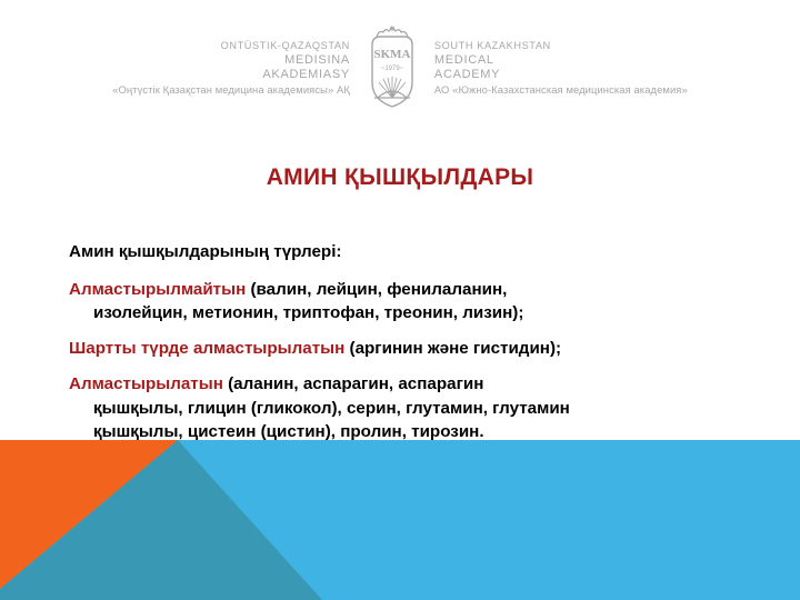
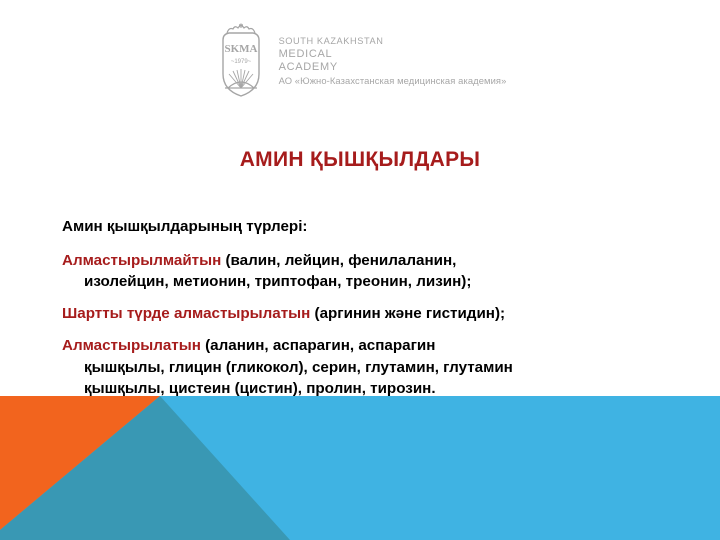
- ONTÜSTIK-QAZAQSTAN
- MEDISINA
- AKADEMIASY
- «Оңтүстік Қазақстан медицина академиясы» АҚ
  SKMA
  SOUTH KAZAKHSTAN
  MEDICAL
  ACADEMY
  АО «Южно-Казахстанская медицинская академия»
  АМИН ҚЫШҚЫЛДАРЫ
  Амин қышқылдарының түрлері:
  Алмастырылмайтын (валин, лейцин, фенилаланин, изолейцин, метионин, триптофан, треонин, лизин);
  Шартты түрде алмастырылатын (аргинин және гистидин);
  Алмастырылатын (аланин, аспарагин, аспарагин қышқылы, глицин (гликокол), серин, глутамин, глутамин қышқылы, цистеин (цистин), пролин, тирозин.
